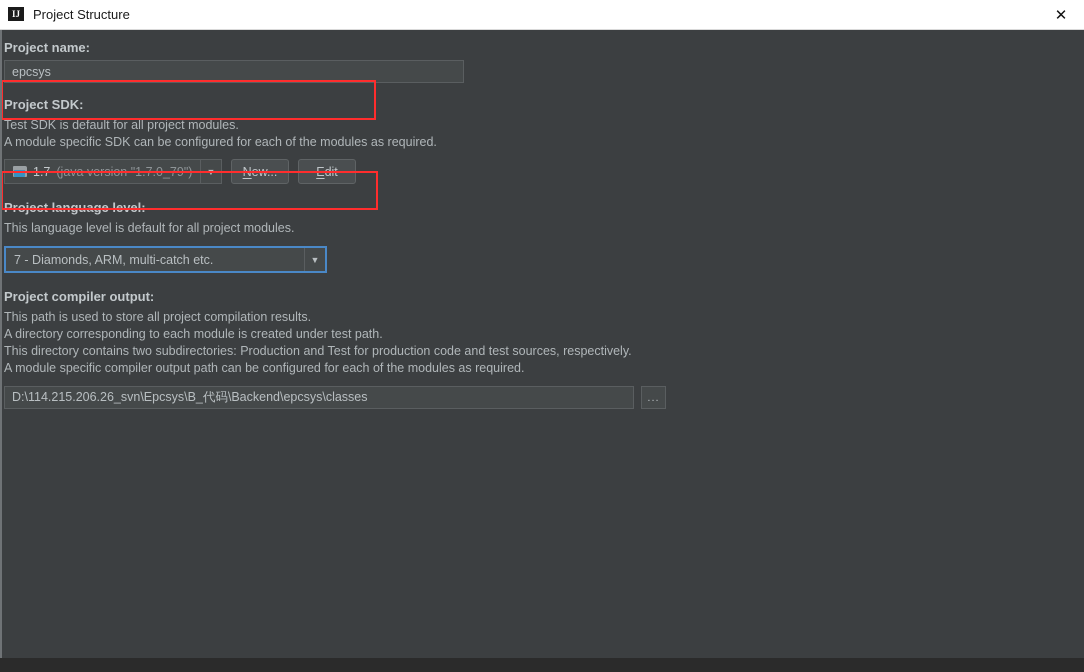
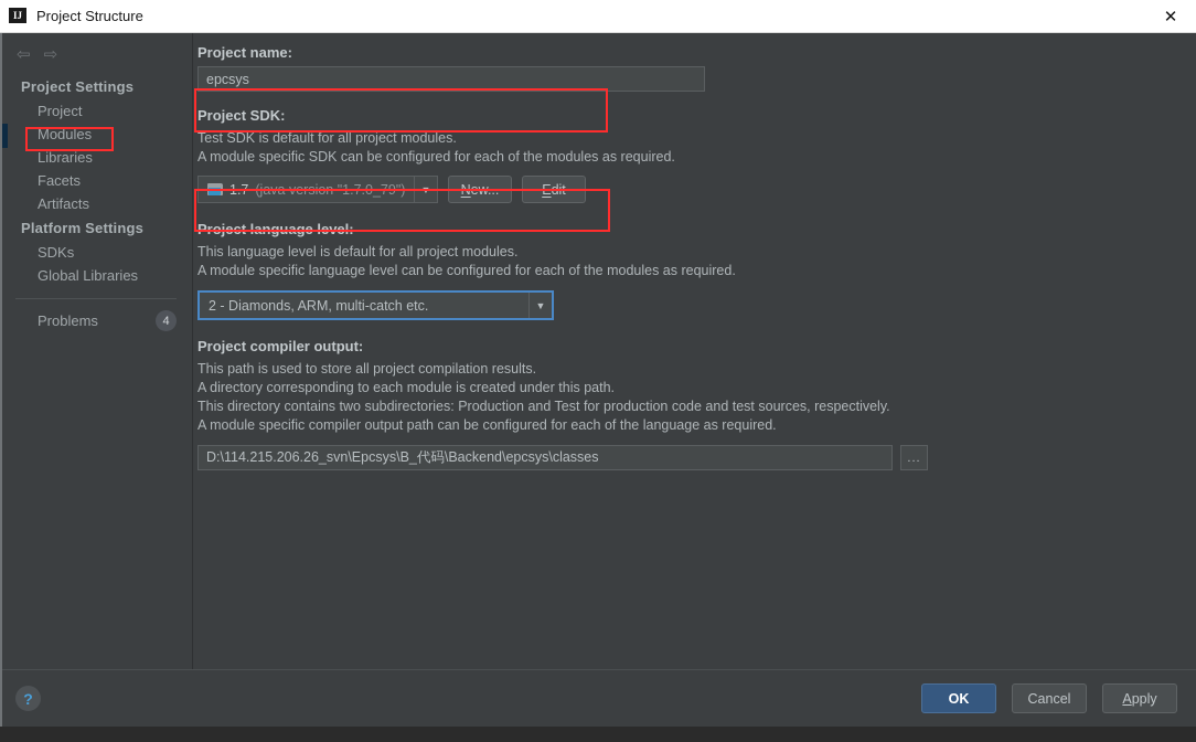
  IJ
  Project Structure
  ✕
+ ⇦
+ ⇨
+ Project Settings
+ Project
+ Modules
+ Libraries
+ Facets
+ Artifacts
+ Platform Settings
+ SDKs
+ Global Libraries
+ Problems
+ 4
  Project name:
  epcsys
  Project SDK:
  Test SDK is default for all project modules.
  A module specific SDK can be configured for each of the modules as required.
  1.7
  (java version "1.7.0_79")
  ▼
  N
  ew...
  E
  dit
  Project language level:
  This language level is default for all project modules.
+ A module specific language level can be configured for each of the modules as required.
- 7 - Diamonds, ARM, multi-catch etc.
+ 2 - Diamonds, ARM, multi-catch etc.
  ▼
  Project compiler output:
  This path is used to store all project compilation results.
- A directory corresponding to each module is created under test path.
+ A directory corresponding to each module is created under this path.
  This directory contains two subdirectories: Production and Test for production code and test sources, respectively.
- A module specific compiler output path can be configured for each of the modules as required.
+ A module specific compiler output path can be configured for each of the language as required.
  D:\114.215.206.26_svn\Epcsys\B_代码\Backend\epcsys\classes
  ...
+ ?
+ OK
+ Cancel
+ A
+ pply
